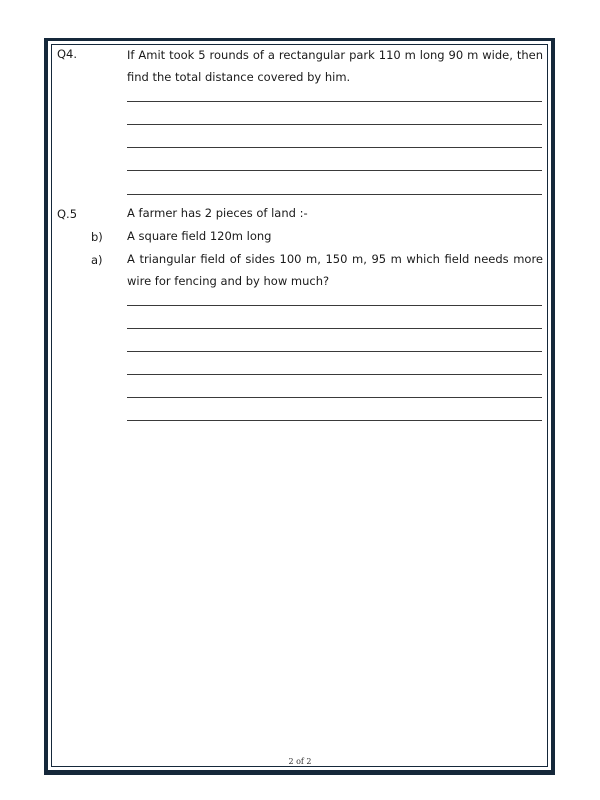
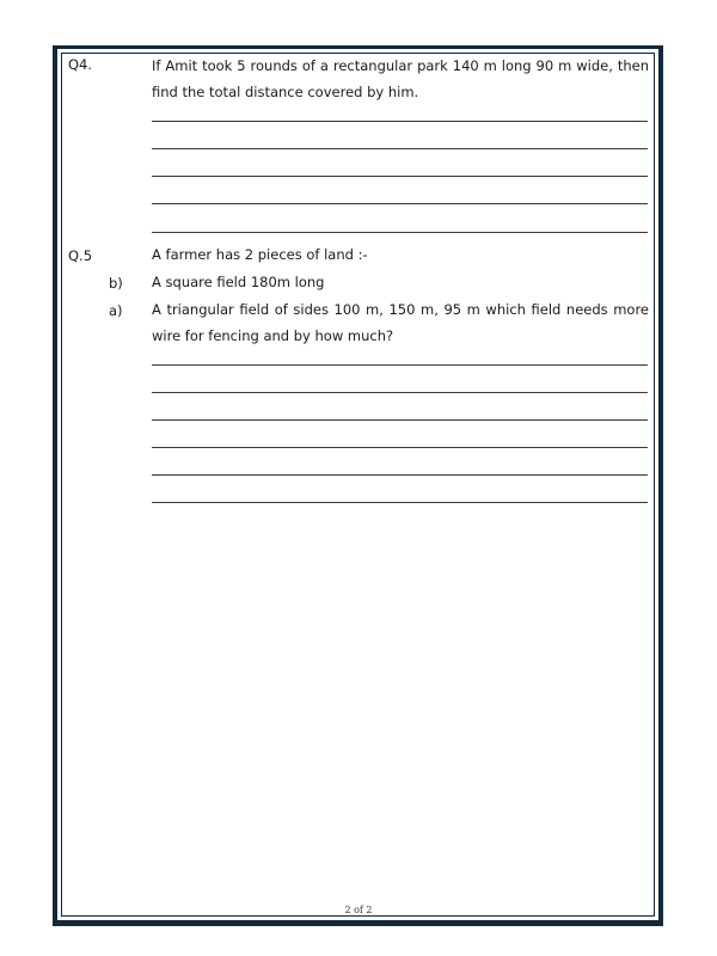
  Q4.
- If Amit took 5 rounds of a rectangular park 110 m long 90 m wide, then find the total distance covered by him.
+ If Amit took 5 rounds of a rectangular park 140 m long 90 m wide, then find the total distance covered by him.
  Q.5
  A farmer has 2 pieces of land :-
  b)
- A square field 120m long
+ A square field 180m long
  a)
  A triangular field of sides 100 m, 150 m, 95 m which field needs more wire for fencing and by how much?
  2 of 2
